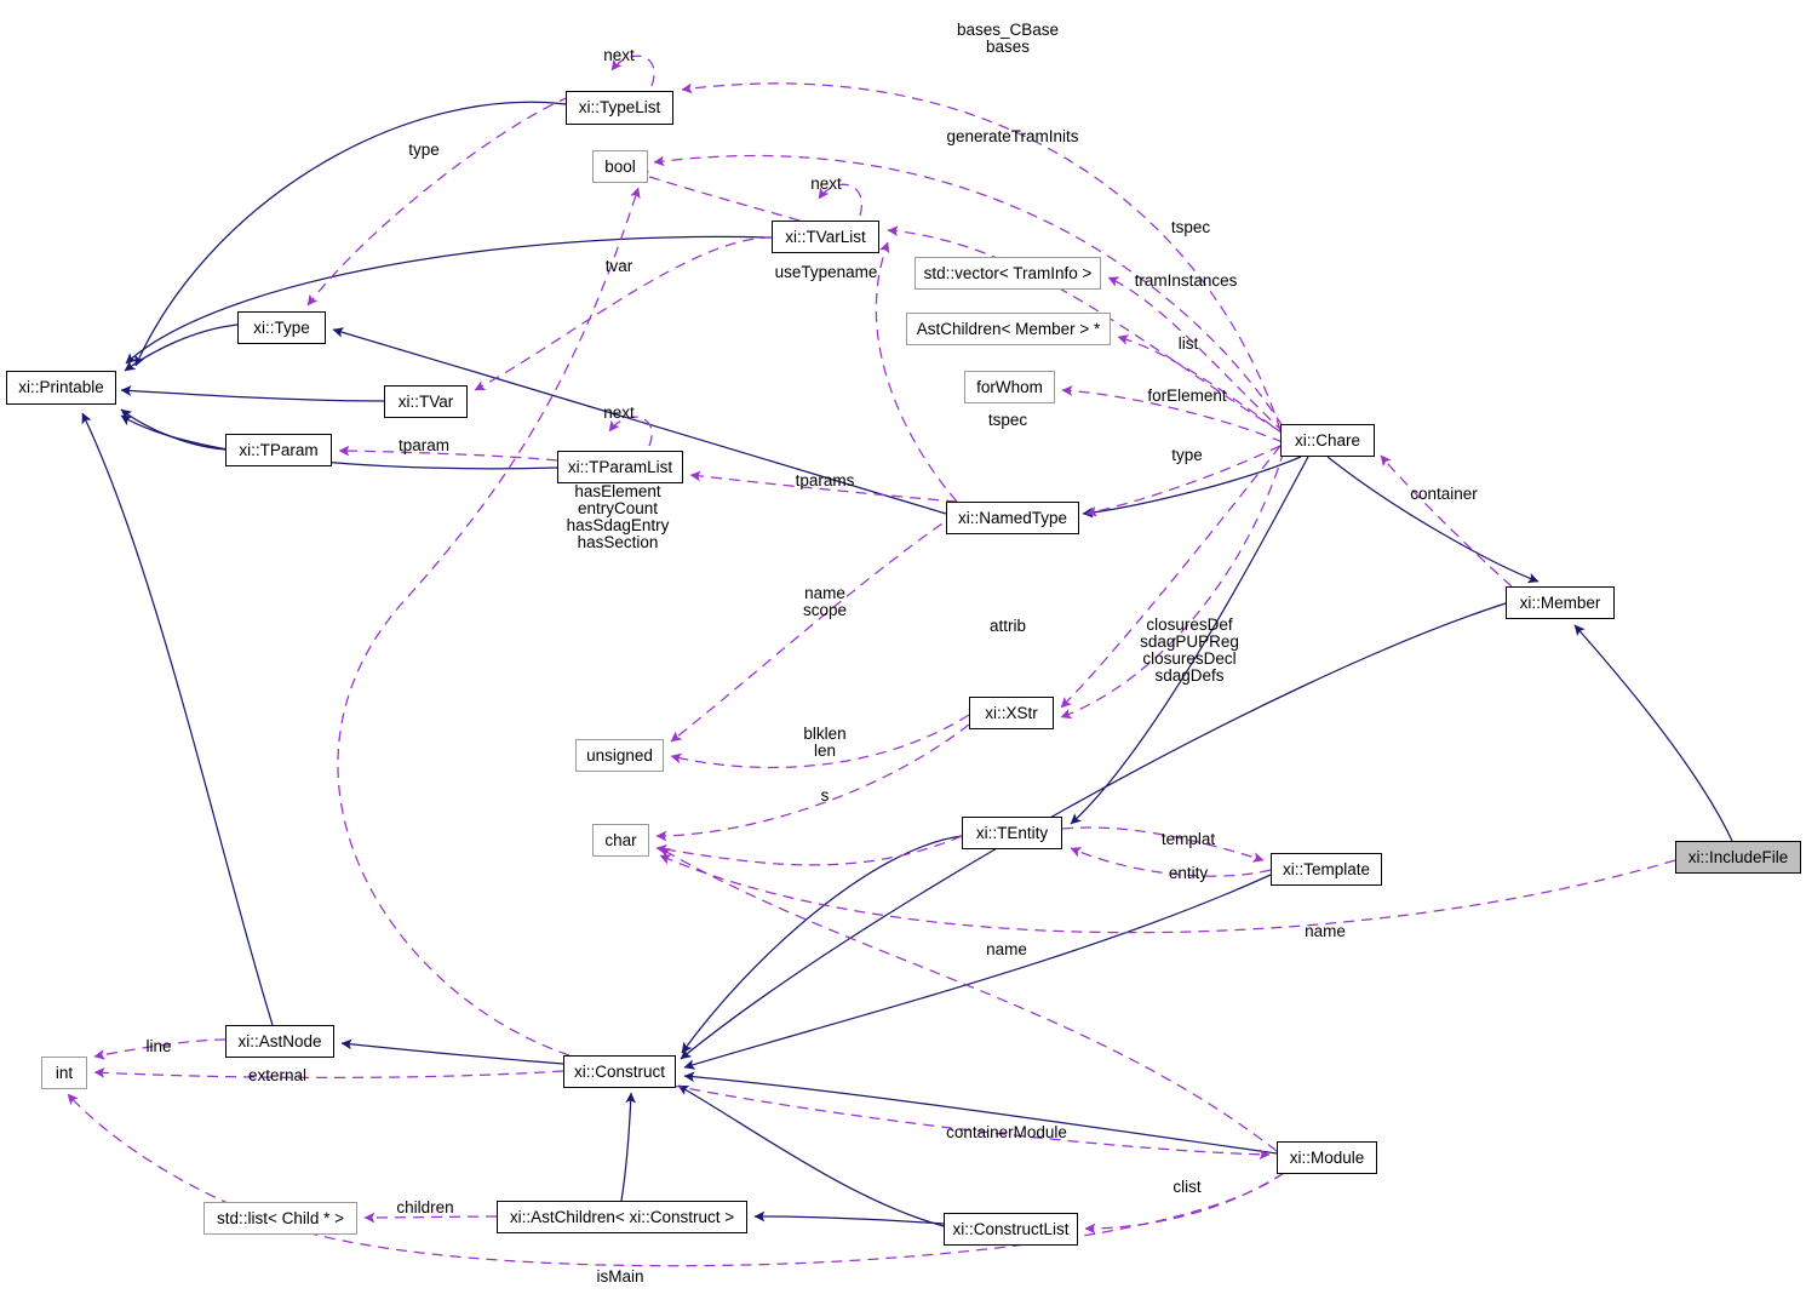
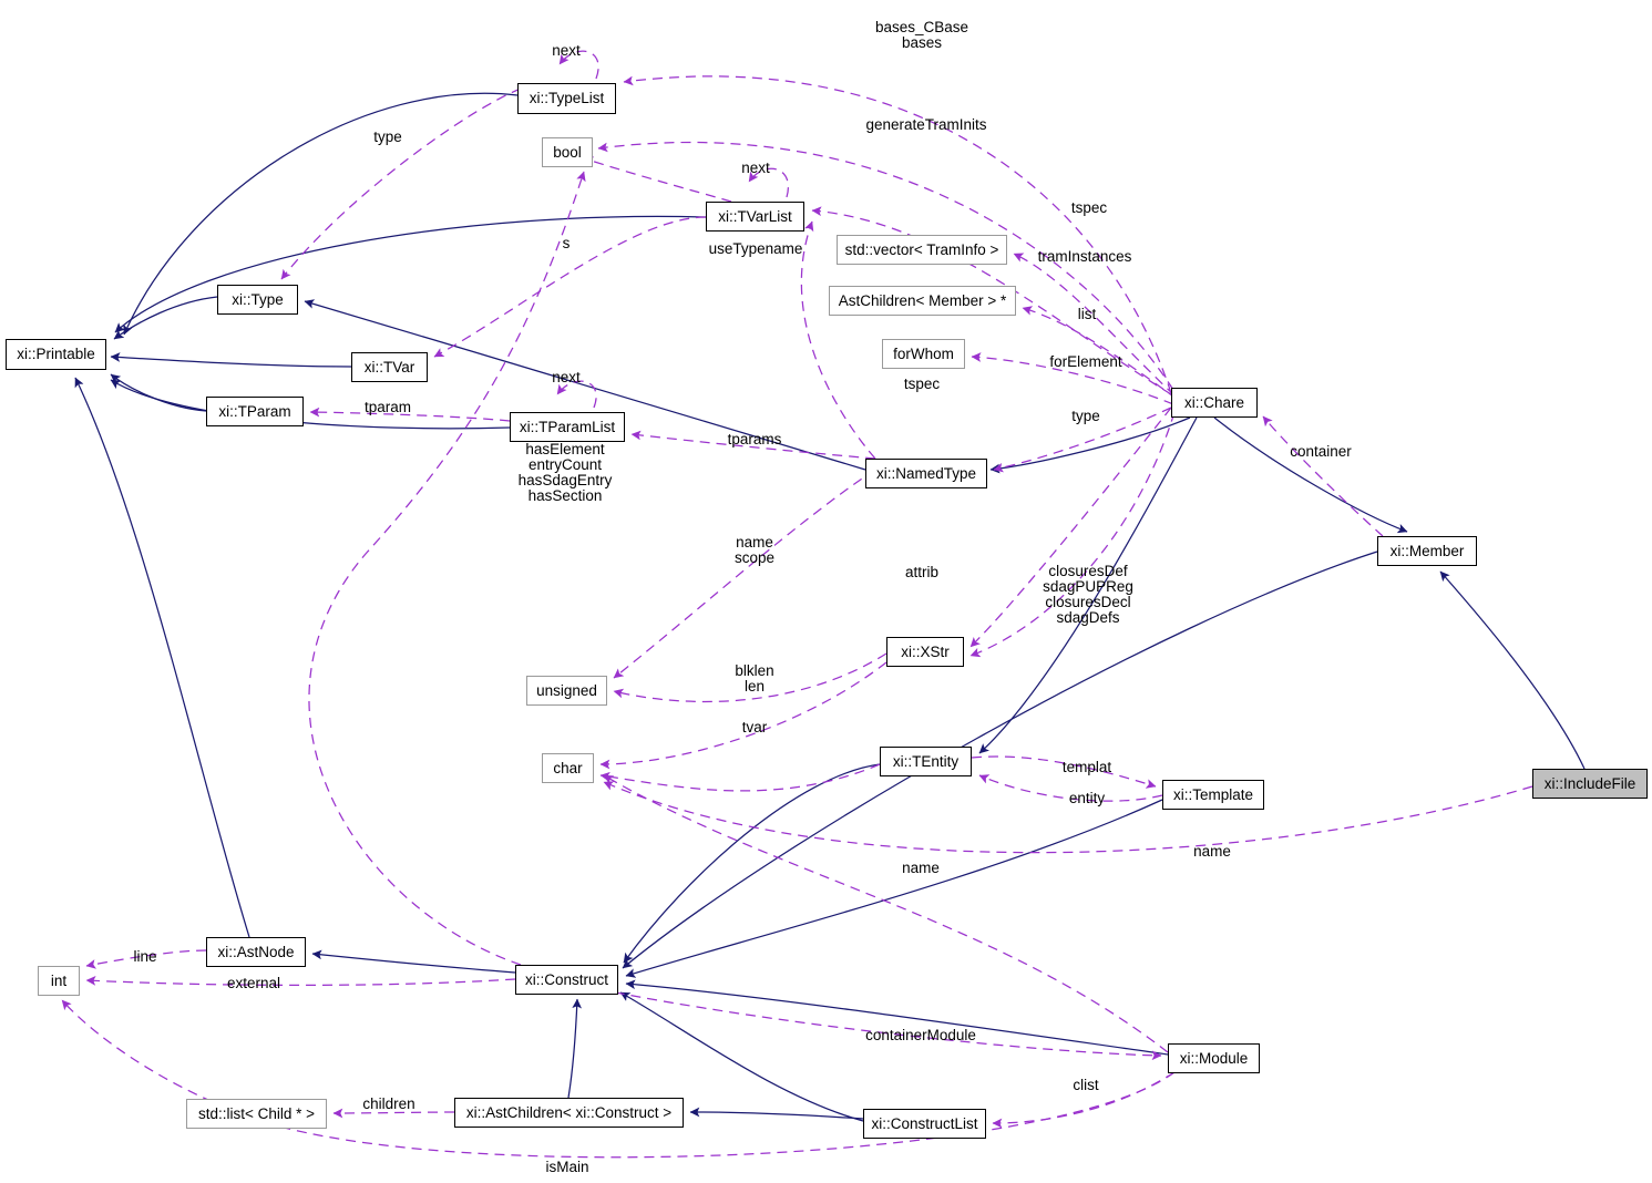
  xi::Printable
  xi::TypeList
  bool
  xi::TVarList
  std::vector< TramInfo >
  AstChildren< Member > *
  forWhom
  xi::Type
  xi::TVar
  xi::TParam
  xi::TParamList
  xi::Chare
  xi::NamedType
  xi::Member
  unsigned
  xi::XStr
  char
  xi::TEntity
  xi::Template
  xi::IncludeFile
  xi::AstNode
  int
  xi::Construct
  xi::Module
  std::list< Child * >
  xi::AstChildren< xi::Construct >
  xi::ConstructList
  bases_CBase
  bases
  next
  generateTramInits
  type
  next
  tspec
- tvar
+ s
  useTypename
  tramInstances
  list
  forElement
  next
  tspec
  tparam
  type
  tparams
  container
  hasElement
  entryCount
  hasSdagEntry
  hasSection
  name
  scope
  attrib
  closuresDef
  sdagPUPReg
  closuresDecl
  sdagDefs
  blklen
  len
- s
+ tvar
  templat
  entity
  name
  name
  line
  external
  containerModule
  clist
  children
  isMain
